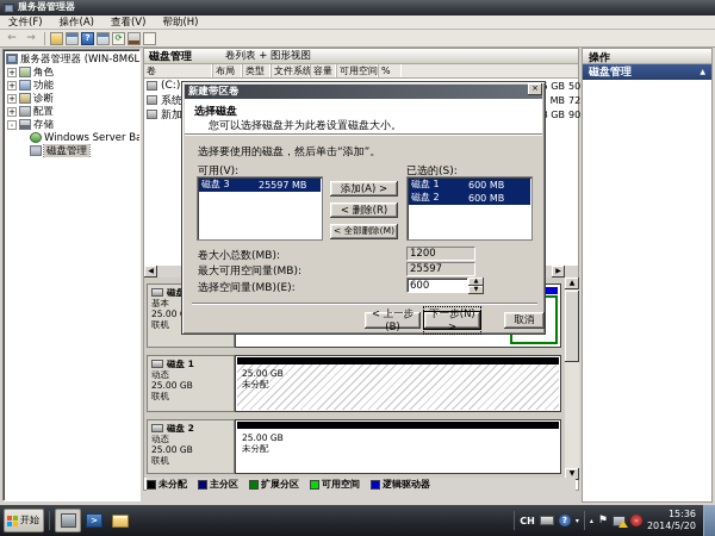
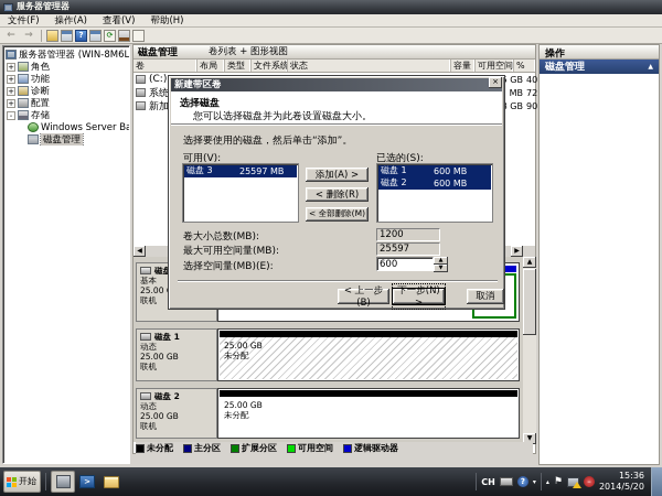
  服务器管理器
  文件(F)
  操作(A)
  查看(V)
  帮助(H)
  ←
  →
  ?
  ⟳
  服务器管理器 (WIN-8M6L
  +
  角色
  +
  功能
  +
  诊断
  +
  配置
  -
  存储
  Windows Server Ba
  磁盘管理
  磁盘管理
  卷列表 + 图形视图
  卷
  布局
  类型
  文件系统
+ 状态
  容量
  可用空间
  %
  (C:)
- 50
+ 40
  MB
  72
  90
  基本
  25.00
  联机
  磁盘 1
  动态
  25.00 GB
  联机
  25.00 GB
  未分配
  磁盘 2
  动态
  25.00 GB
  联机
  25.00 GB
  未分配
  未分配
  主分区
  扩展分区
  可用空间
  逻辑驱动器
  操作
  磁盘管理
  新建带区卷
  ×
  选择磁盘
  您可以选择磁盘并为此卷设置磁盘大小。
  选择要使用的磁盘，然后单击“添加”。
  可用(V):
  已选的(S):
  磁盘 3
  25597 MB
  添加(A) >
  < 删除(R)
  < 全部删除(M)
  磁盘 1
  600 MB
  磁盘 2
  600 MB
  卷大小总数(MB):
  1200
  最大可用空间量(MB):
  25597
  选择空间量(MB)(E):
  600
  < 上一步(B)
  下一步(N) >
  取消
  开始
  >
  CH
  ?
  ⚑
  –
  15:36
  2014/5/20
